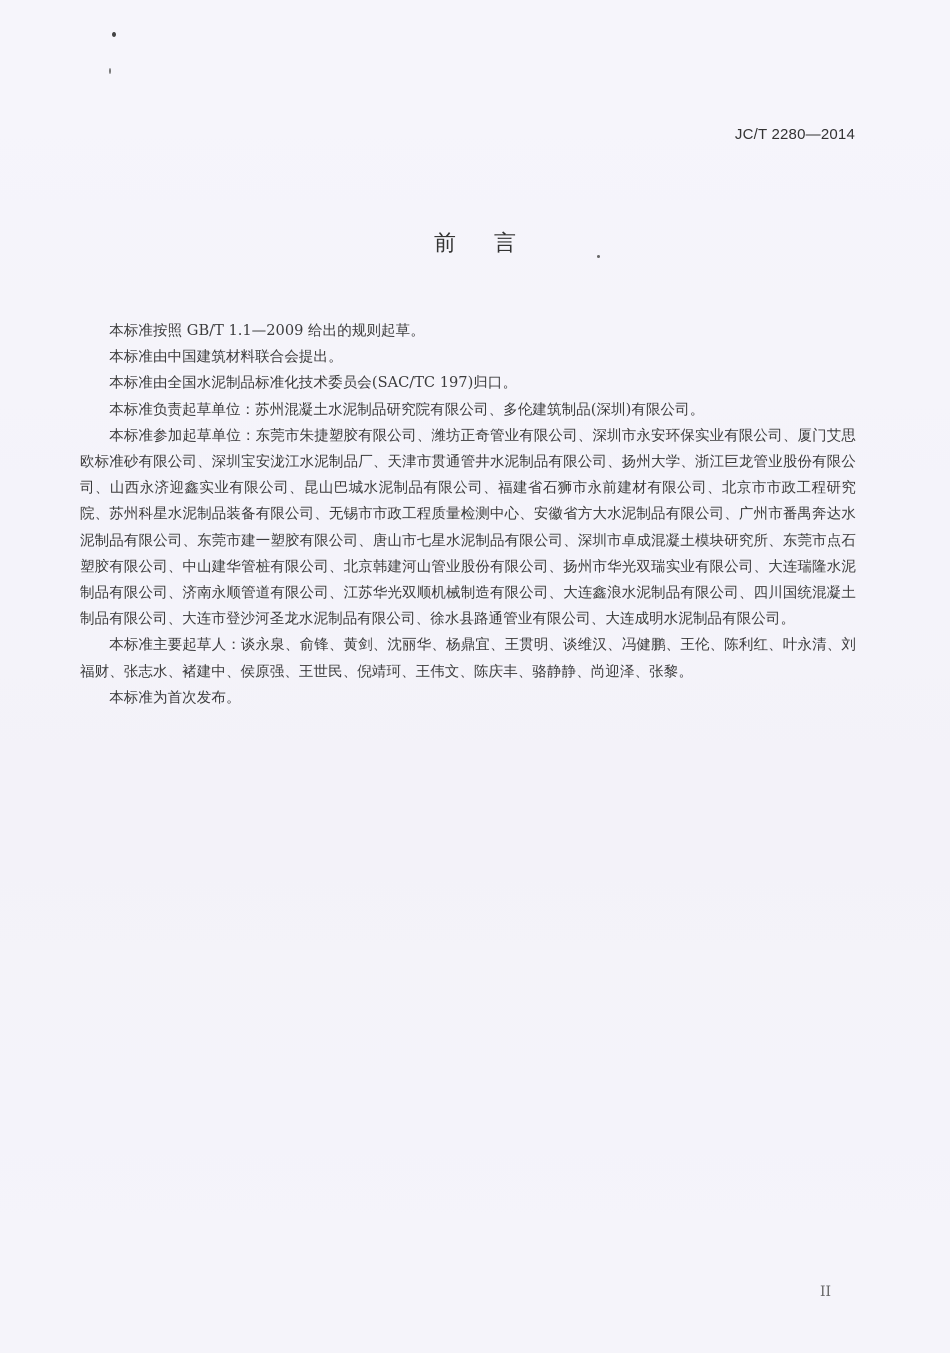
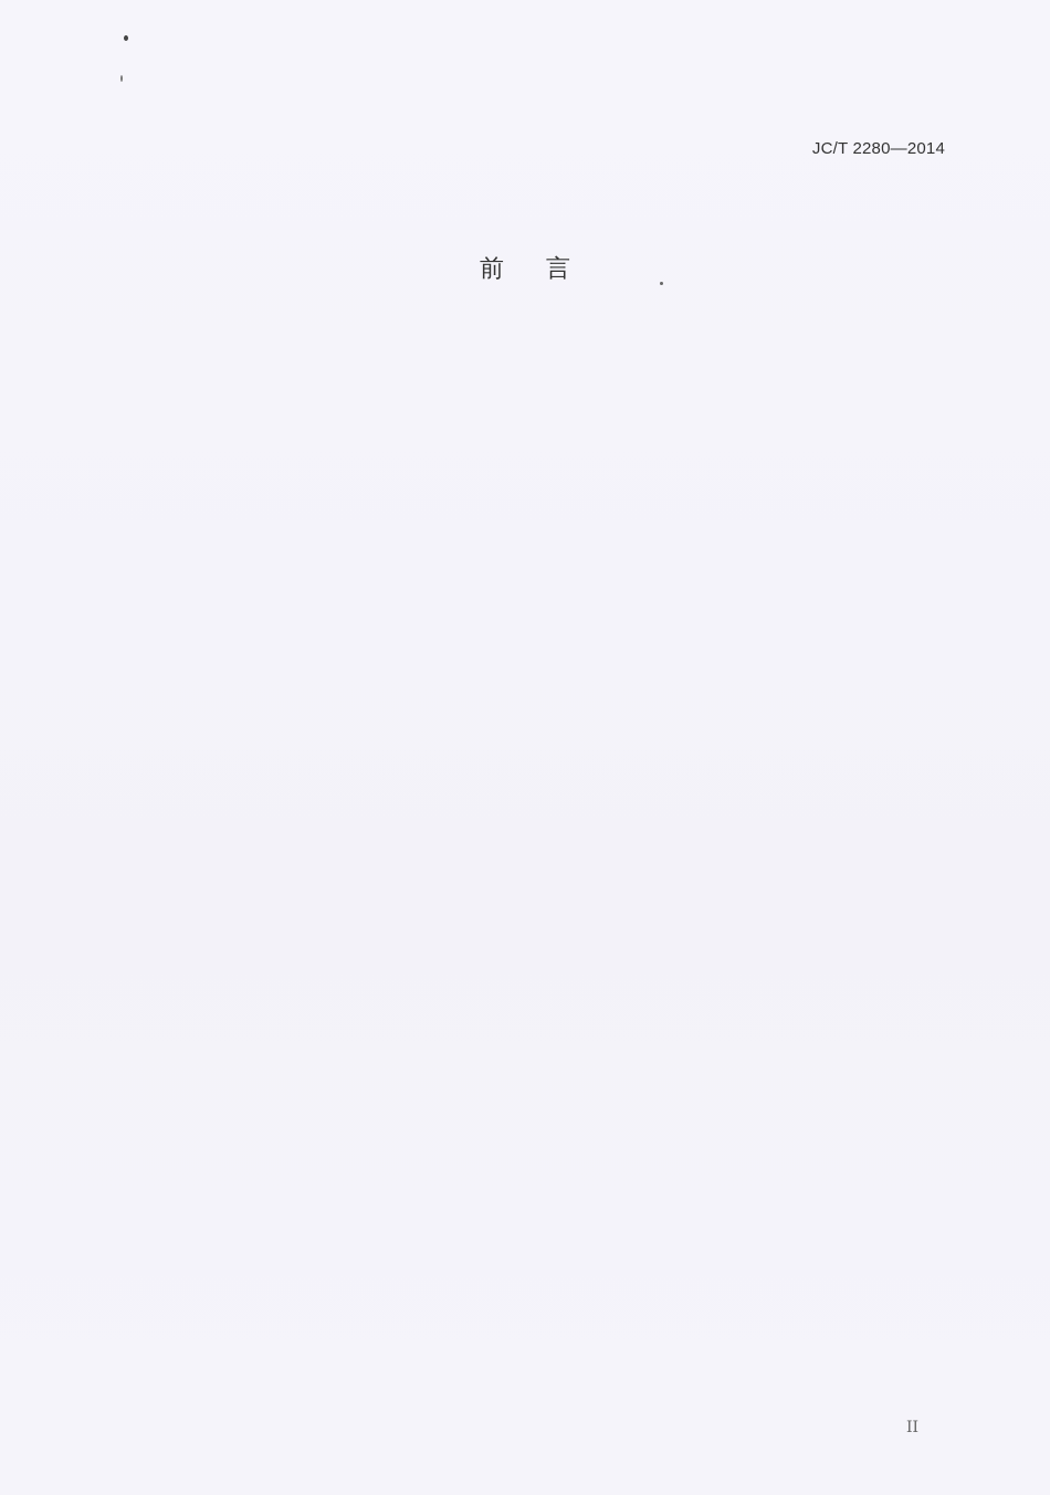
  JC/T 2280—2014
  前言
- 本标准按照 GB/T 1.1—2009 给出的规则起草。
- 本标准由中国建筑材料联合会提出。
- 本标准由全国水泥制品标准化技术委员会(SAC/TC 197)归口。
- 本标准负责起草单位：苏州混凝土水泥制品研究院有限公司、多伦建筑制品(深圳)有限公司。
- 本标准参加起草单位：东莞市朱捷塑胶有限公司、潍坊正奇管业有限公司、深圳市永安环保实业有限公司、厦门艾思欧标准砂有限公司、深圳宝安泷江水泥制品厂、天津市贯通管井水泥制品有限公司、扬州大学、浙江巨龙管业股份有限公司、山西永济迎鑫实业有限公司、昆山巴城水泥制品有限公司、福建省石狮市永前建材有限公司、北京市市政工程研究院、苏州科星水泥制品装备有限公司、无锡市市政工程质量检测中心、安徽省方大水泥制品有限公司、广州市番禺奔达水泥制品有限公司、东莞市建一塑胶有限公司、唐山市七星水泥制品有限公司、深圳市卓成混凝土模块研究所、东莞市点石塑胶有限公司、中山建华管桩有限公司、北京韩建河山管业股份有限公司、扬州市华光双瑞实业有限公司、大连瑞隆水泥制品有限公司、济南永顺管道有限公司、江苏华光双顺机械制造有限公司、大连鑫浪水泥制品有限公司、四川国统混凝土制品有限公司、大连市登沙河圣龙水泥制品有限公司、徐水县路通管业有限公司、大连成明水泥制品有限公司。
- 本标准主要起草人：谈永泉、俞锋、黄剑、沈丽华、杨鼎宜、王贯明、谈维汉、冯健鹏、王伦、陈利红、叶永清、刘福财、张志水、褚建中、侯原强、王世民、倪靖珂、王伟文、陈庆丰、骆静静、尚迎泽、张黎。
- 本标准为首次发布。
  II
